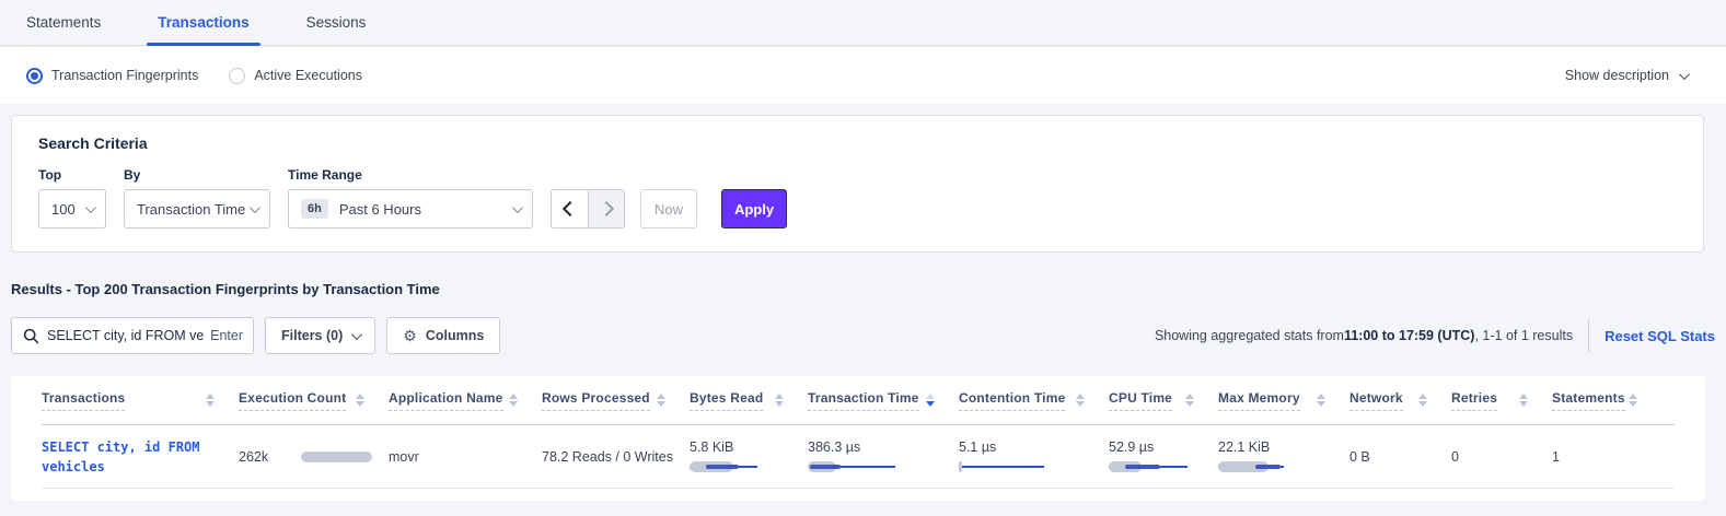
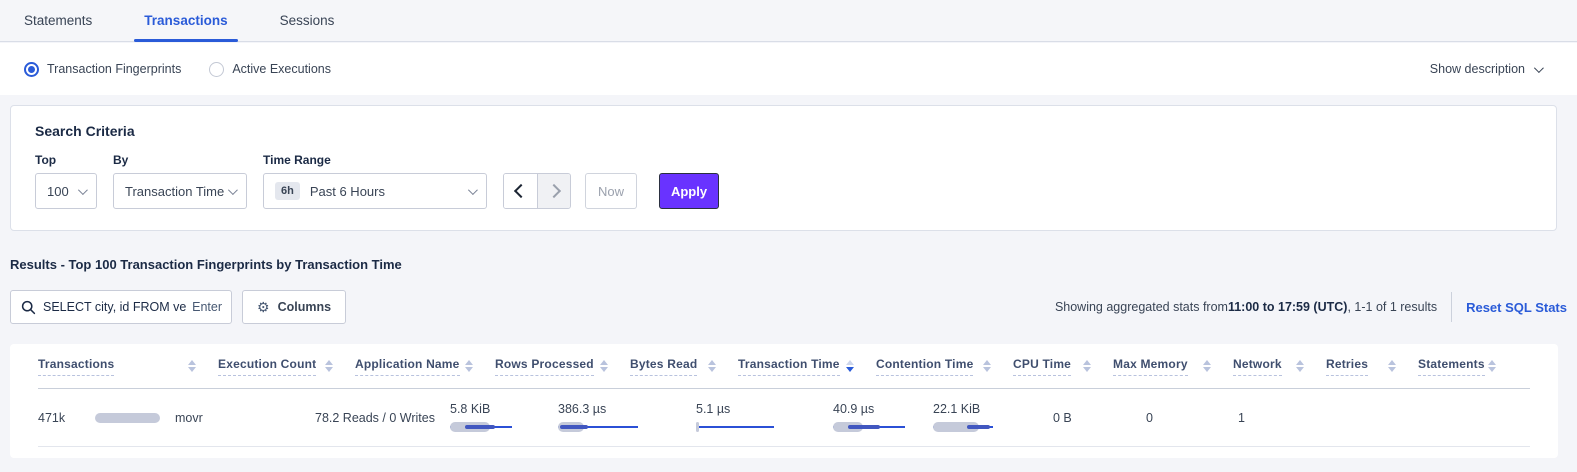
  Statements
  Transactions
  Sessions
  Transaction Fingerprints
  Active Executions
  Show description
  Search Criteria
  Top
  100
  By
  Transaction Time
  Time Range
  6h
  Past 6 Hours
  Now
  Apply
- Results - Top 200 Transaction Fingerprints by Transaction Time
+ Results - Top 100 Transaction Fingerprints by Transaction Time
  SELECT city, id FROM ve
  Enter
- Filters (0)
  ⚙
  Columns
  Showing aggregated stats from
  11:00 to 17:59 (UTC)
  , 1-1 of 1 results
  Reset SQL Stats
  Transactions
  Execution Count
  Application Name
  Rows Processed
  Bytes Read
  Transaction Time
  Contention Time
  CPU Time
  Max Memory
  Network
  Retries
  Statements
- SELECT city, id FROM vehicles
- 262k
+ 471k
  movr
  78.2 Reads / 0 Writes
  5.8 KiB
  386.3 µs
  5.1 µs
- 52.9 µs
+ 40.9 µs
  22.1 KiB
  0 B
  0
  1
